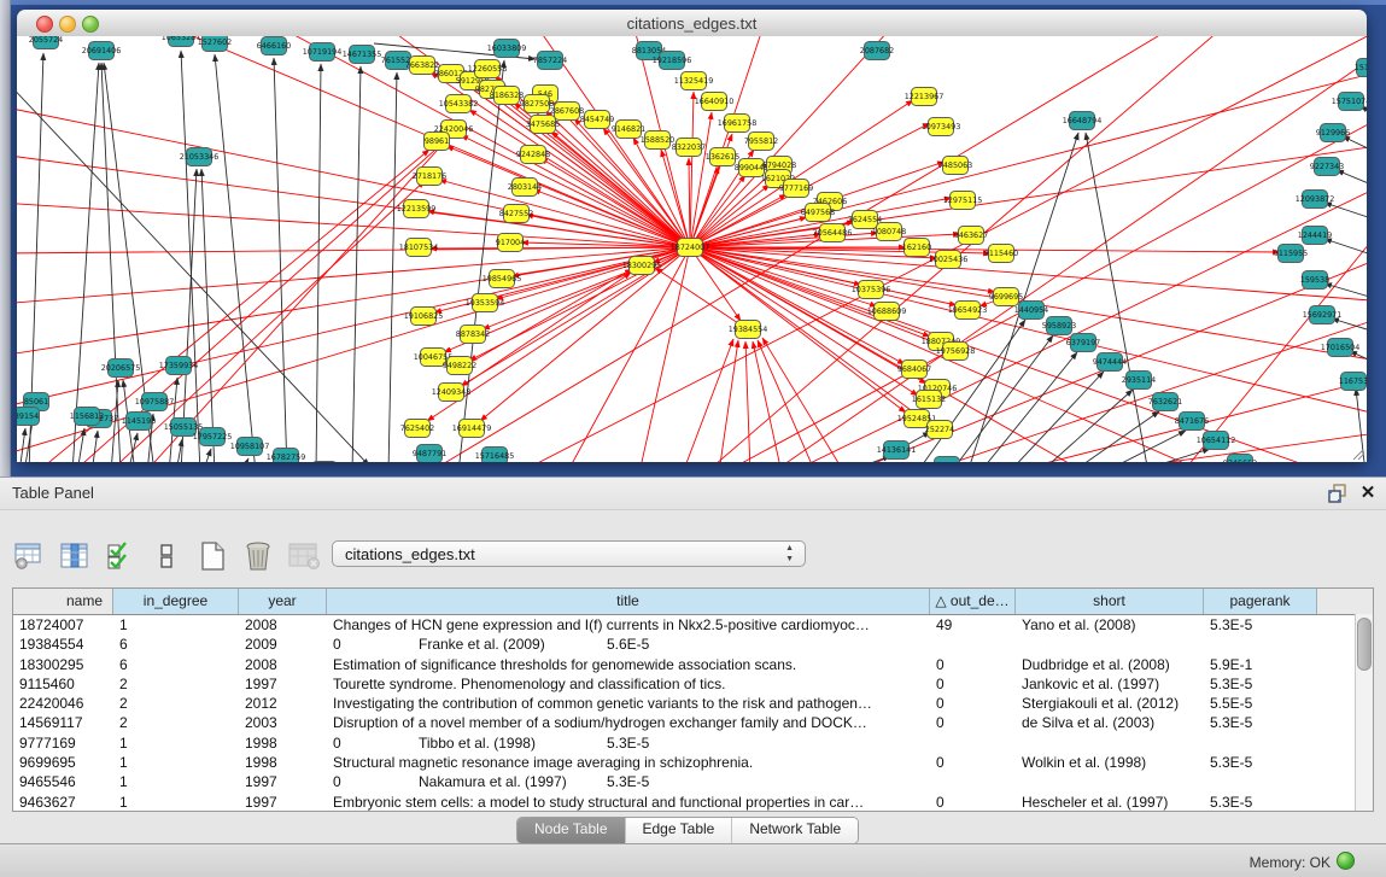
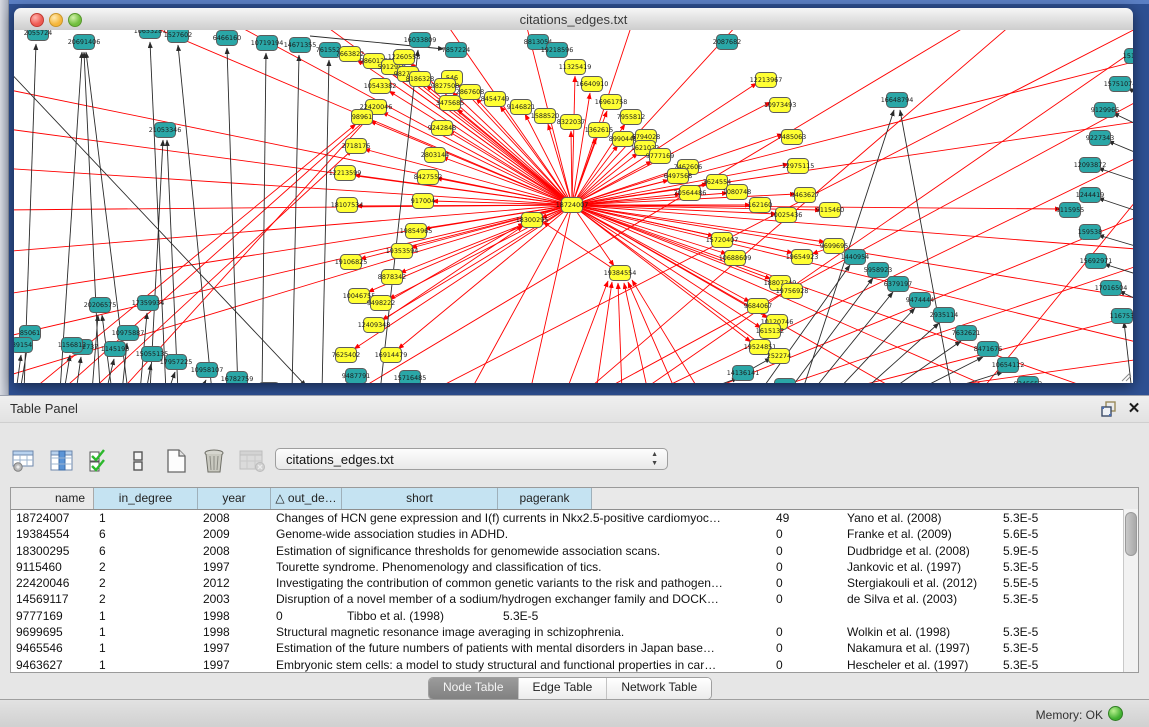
  citations_edges.txt
  2055724
  20691406
  10653287
  1527602
  6466160
  10719194
  14671355
  761552
  16033809
  7857224
  8813054
  19218596
  2087682
  16648794
  1575107
  9129966
  9227343
  12093872
  1244419
  9115955
  159538
  15692971
  17016504
  116753
  21053346
  7663822
  98601
  59129
  12260558
  8186328
  10543382
  9827508
  2867608
  3475685
  8454749
  9146821
  1588520
  8322037
  11325419
  16640910
  16961758
  7955812
  1362615
  899044
  6794028
  162102
  9777169
  7462606
  6497568
  20564486
  3624554
  1080748
  22420046
  98961
  9242848
  2803144
  8427552
  917004
  2718176
  12213599
  18107534
  18300295
  18724007
  19854965
  19353594
  19106825
  8878342
  1004675
  9498222
  12409348
  7625402
  16914479
  12213967
  10973493
  7485063
  12975115
  9463627
  9115460
  162160
  10025436
- 10375396
+ 15720407
  10688609
  19384554
  19654923
  9699695
  19756928
  9684067
  10120746
  1615132
  19524851
  252274
  14136141
  20206575
  17359934
  10975887
  1145193
  15055135
  17957225
  10958107
  16782759
  9487791
  15716485
  85061
  39154
  1156812
  1440954
  5958923
  6379197
  9474444
  2935114
  7632621
  8471676
  10654112
  Table Panel
  ✕
  citations_edges.txt
  name
  in_degree
  year
- title
  △ out_de…
  short
  pagerank
  18724007
  1
  2008
  Changes of HCN gene expression and I(f) currents in Nkx2.5-positive cardiomyoc…
  49
  Yano et al. (2008)
  5.3E-5
  19384554
  6
  2009
+ Genome-wide association studies in ADHD.
  0
  Franke et al. (2009)
  5.6E-5
  18300295
  6
  2008
  Estimation of significance thresholds for genomewide association scans.
  0
  Dudbridge et al. (2008)
- 5.9E-1
+ 5.9E-5
  9115460
  2
  1997
  Tourette syndrome. Phenomenology and classification of tics.
  0
  Jankovic et al. (1997)
  5.3E-5
  22420046
  2
  2012
  Investigating the contribution of common genetic variants to the risk and pathogen…
  0
  Stergiakouli et al. (2012)
  5.5E-5
  14569117
  2
  2003
  Disruption of a novel member of a sodium/hydrogen exchanger family and DOCK…
  0
  de Silva et al. (2003)
  5.3E-5
  9777169
  1
  1998
  0
  Tibbo et al. (1998)
  5.3E-5
  9699695
  1
  1998
  Structural magnetic resonance image averaging in schizophrenia.
  0
  Wolkin et al. (1998)
  5.3E-5
  9465546
  1
  1997
+ Estimation of the future numbers of patients with mental disorders in Japan base…
  0
  Nakamura et al. (1997)
  5.3E-5
  9463627
  1
  1997
  Embryonic stem cells: a model to study structural and functional properties in car…
  0
  Hescheler et al. (1997)
  5.3E-5
  Node Table
  Edge Table
  Network Table
  Memory: OK
